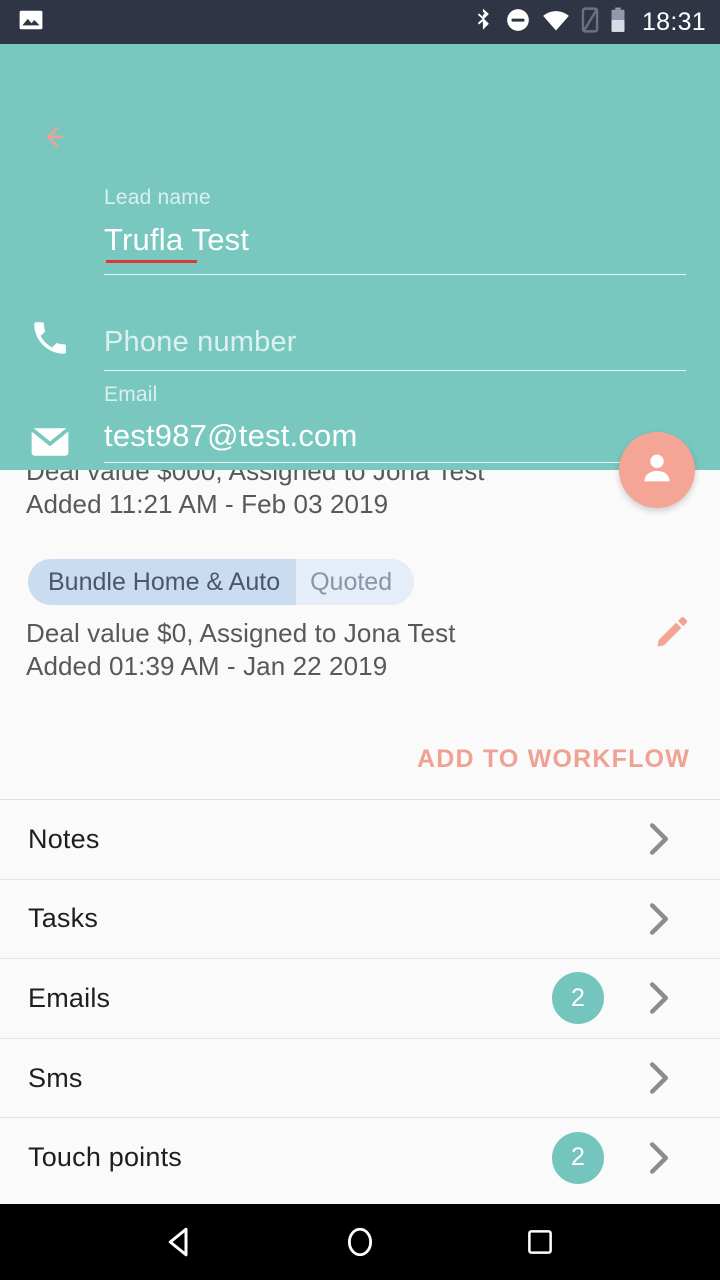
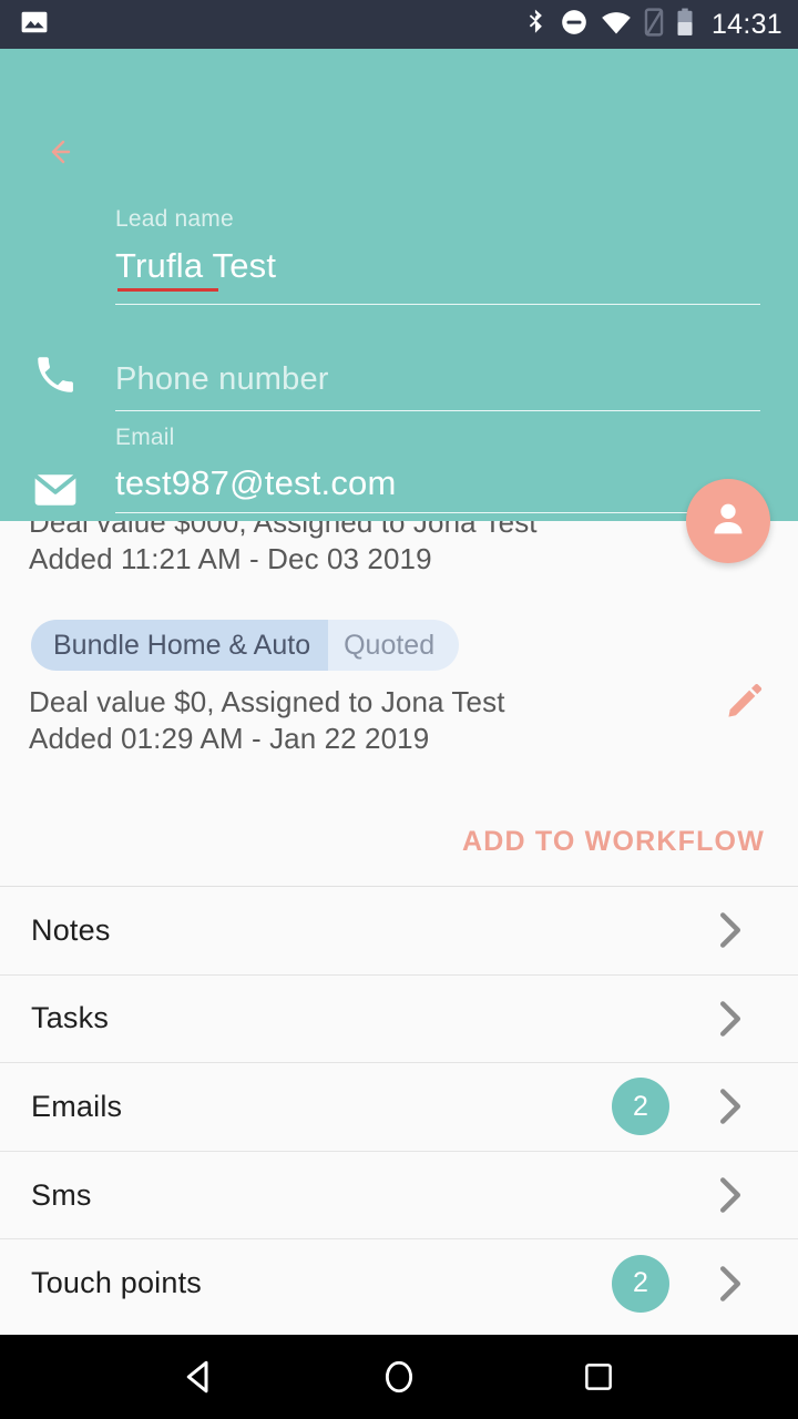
- 18:31
+ 14:31
  Lead name
  Trufla Test
  Phone number
  Email
  test987@test.com
  Deal value $000, Assigned to Jona Test
- Added 11:21 AM - Feb 03 2019
+ Added 11:21 AM - Dec 03 2019
  Bundle Home & Auto
  Quoted
  Deal value $0, Assigned to Jona Test
- Added 01:39 AM - Jan 22 2019
+ Added 01:29 AM - Jan 22 2019
  ADD TO WORKFLOW
  Notes
  Tasks
  Emails
  2
  Sms
  Touch points
  2
